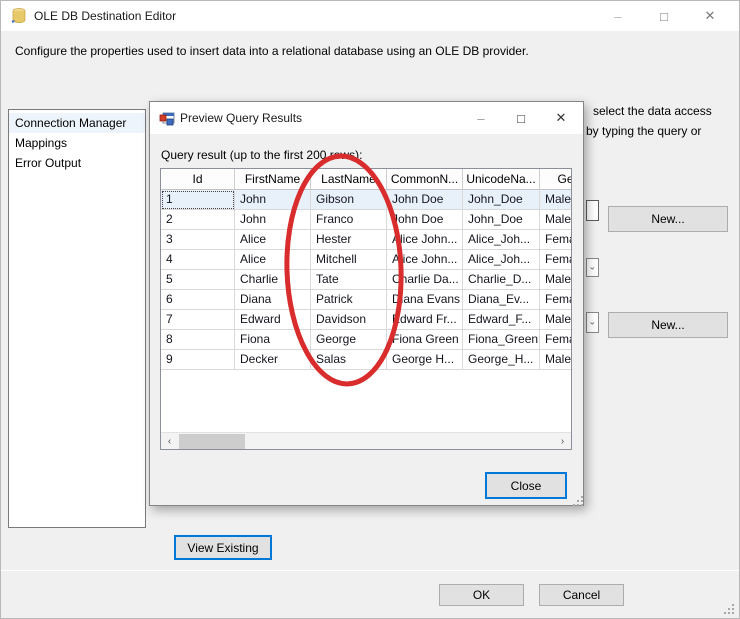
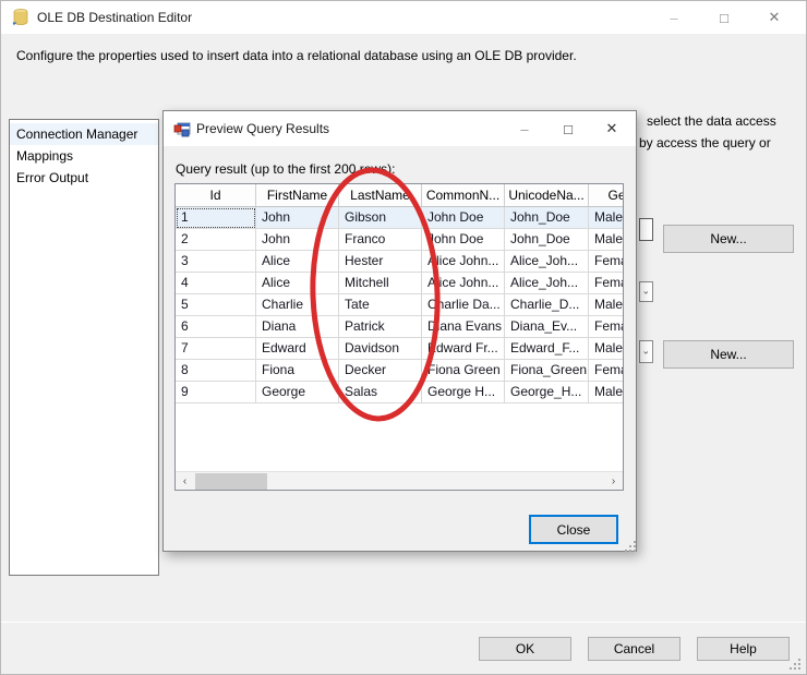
  OLE DB Destination Editor
  –
  □
  ✕
  Configure the properties used to insert data into a relational database using an OLE DB provider.
  Connection Manager
  Mappings
  Error Output
  select the data access
- by typing the query or
+ by access the query or
  ⌄
  ⌄
  New...
  New...
- View Existing
  OK
  Cancel
+ Help
  Preview Query Results
  –
  □
  ✕
  Query result (up to the first 200s):
  Id
  FirstName
  LastName
  CommonN...
  UnicodeNa...
  1
  John
  Gibson
  John Doe
  John_Doe
  Male
  2
  John
  Franco
  ohn Doe
  John_Doe
  Male
  3
  Alice
  Hester
  lice John...
  Alice_Joh...
  4
  Alice
  Mitchell
  Aice John...
  Alice_Joh...
  5
  Charlie
  Tate
  Charlie Da...
  Charlie_D...
  Male
  6
  Diana
  Patrick
  Dana Evans
  Diana_Ev...
  7
  Edward
  Davidson
  dward Fr...
  Edward_F...
  Male
  8
  Fiona
- George
+ Decker
  Fiona Green
  Fiona_Green
  9
- Decker
+ George
  Salas
  George H...
  George_H...
  Male
  ‹
  ›
  Close
